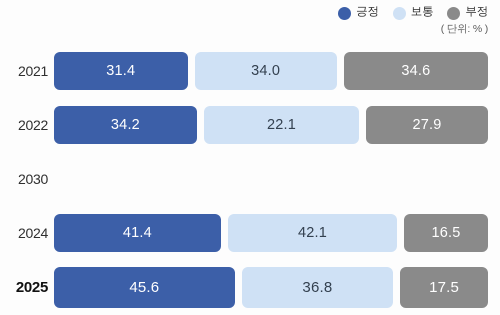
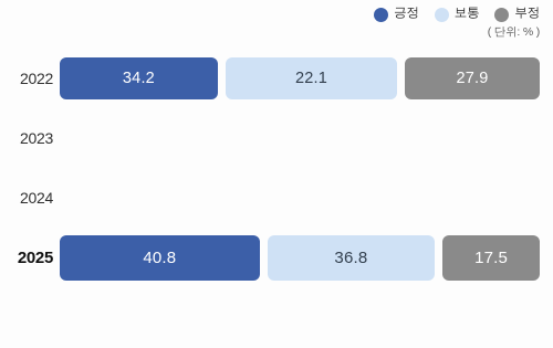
  긍정
  보통
  부정
  ( 단위: % )
- 2021
- 31.4
- 34.0
- 34.6
  2022
  34.2
  22.1
  27.9
- 2030
+ 2023
  2024
- 41.4
- 42.1
- 16.5
  2025
- 45.6
+ 40.8
  36.8
  17.5
